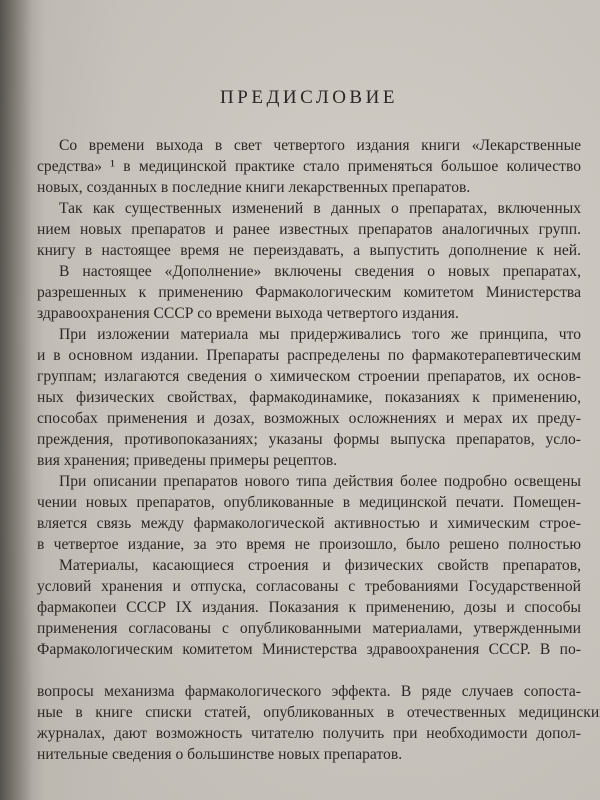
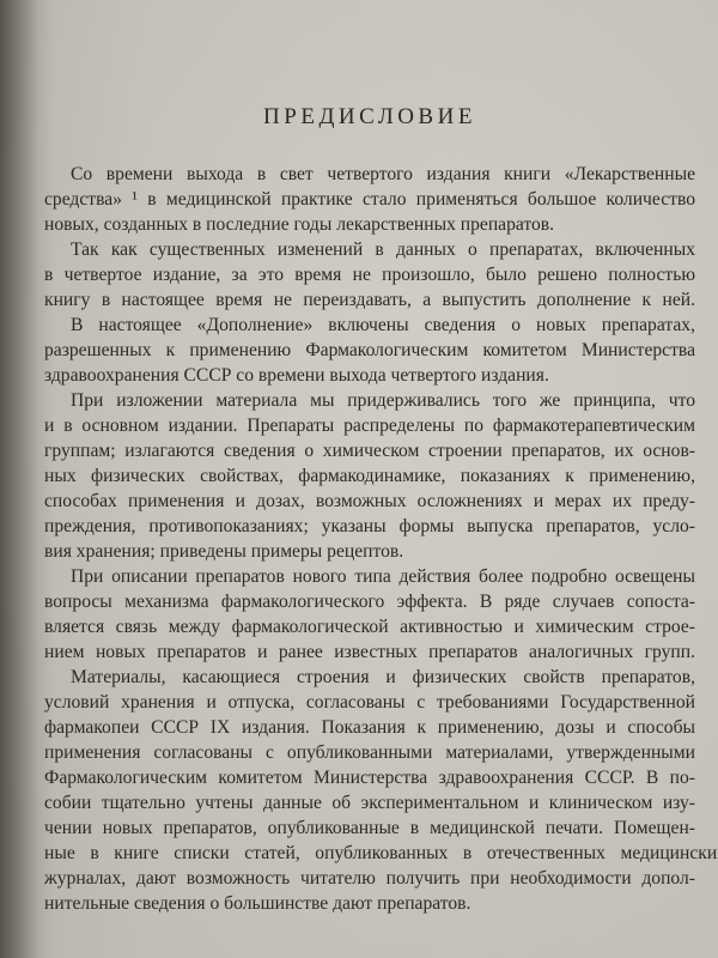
  ПРЕДИСЛОВИЕ
  Со времени выхода в свет четвертого издания книги «Лекарственные
  средства» ¹ в медицинской практике стало применяться большое количество
- новых, созданных в последние книги лекарственных препаратов.
+ новых, созданных в последние годы лекарственных препаратов.
  Так как существенных изменений в данных о препаратах, включенных
- нием новых препаратов и ранее известных препаратов аналогичных групп.
+ в четвертое издание, за это время не произошло, было решено полностью
  книгу в настоящее время не переиздавать, а выпустить дополнение к ней.
  В настоящее «Дополнение» включены сведения о новых препаратах,
  разрешенных к применению Фармакологическим комитетом Министерства
  здравоохранения СССР со времени выхода четвертого издания.
  При изложении материала мы придерживались того же принципа, что
  и в основном издании. Препараты распределены по фармакотерапевтическим
  группам; излагаются сведения о химическом строении препаратов, их основ-
  ных физических свойствах, фармакодинамике, показаниях к применению,
  способах применения и дозах, возможных осложнениях и мерах их преду-
  преждения, противопоказаниях; указаны формы выпуска препаратов, усло-
  вия хранения; приведены примеры рецептов.
  При описании препаратов нового типа действия более подробно освещены
- чении новых препаратов, опубликованные в медицинской печати. Помещен-
+ вопросы механизма фармакологического эффекта. В ряде случаев сопоста-
  вляется связь между фармакологической активностью и химическим строе-
- в четвертое издание, за это время не произошло, было решено полностью
+ нием новых препаратов и ранее известных препаратов аналогичных групп.
  Материалы, касающиеся строения и физических свойств препаратов,
  условий хранения и отпуска, согласованы с требованиями Государственной
  фармакопеи СССР IX издания. Показания к применению, дозы и способы
  применения согласованы с опубликованными материалами, утвержденными
  Фармакологическим комитетом Министерства здравоохранения СССР. В по-
+ собии тщательно учтены данные об экспериментальном и клиническом изу-
- вопросы механизма фармакологического эффекта. В ряде случаев сопоста-
+ чении новых препаратов, опубликованные в медицинской печати. Помещен-
  ные в книге списки статей, опубликованных в отечественных медицински
  журналах, дают возможность читателю получить при необходимости допол-
- нительные сведения о большинстве новых препаратов.
+ нительные сведения о большинстве дают препаратов.
